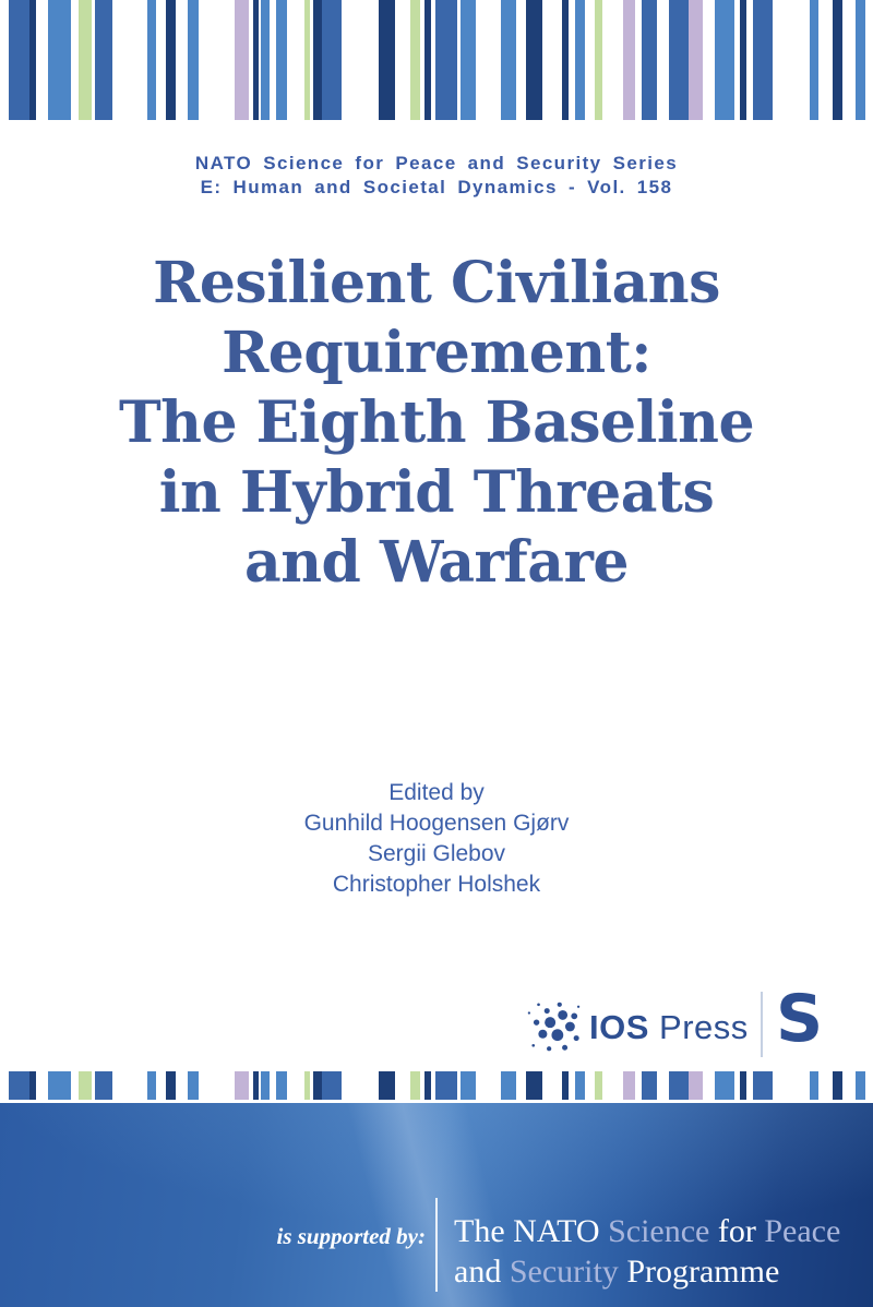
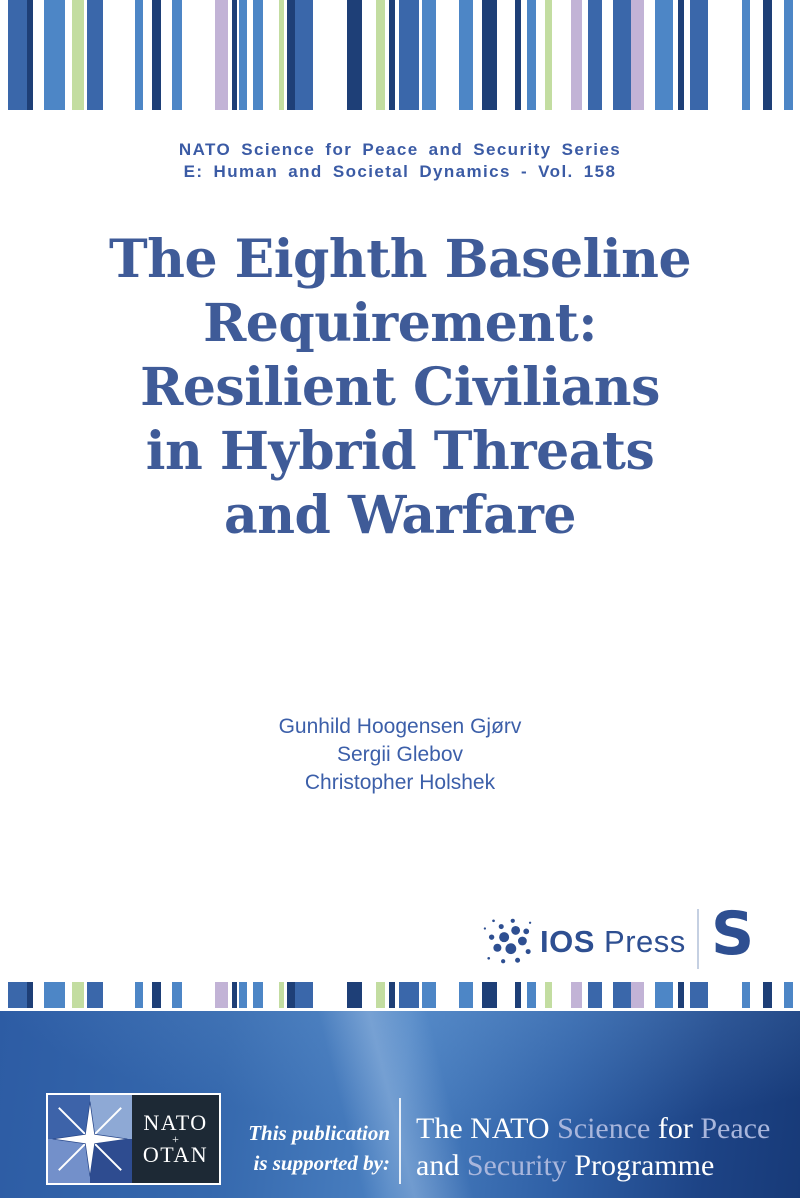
  NATO Science for Peace and Security Series
  E: Human and Societal Dynamics - Vol. 158
- Resilient Civilians
+ The Eighth Baseline
  Requirement:
- The Eighth Baseline
+ Resilient Civilians
  in Hybrid Threats
  and Warfare
- Edited by
  Gunhild Hoogensen Gjørv
  Sergii Glebov
  Christopher Holshek
  IOS Press
  S
+ NATO
+ +
+ OTAN
+ This publication
  is supported by:
  The NATO Science for Peace
  and Security Programme
